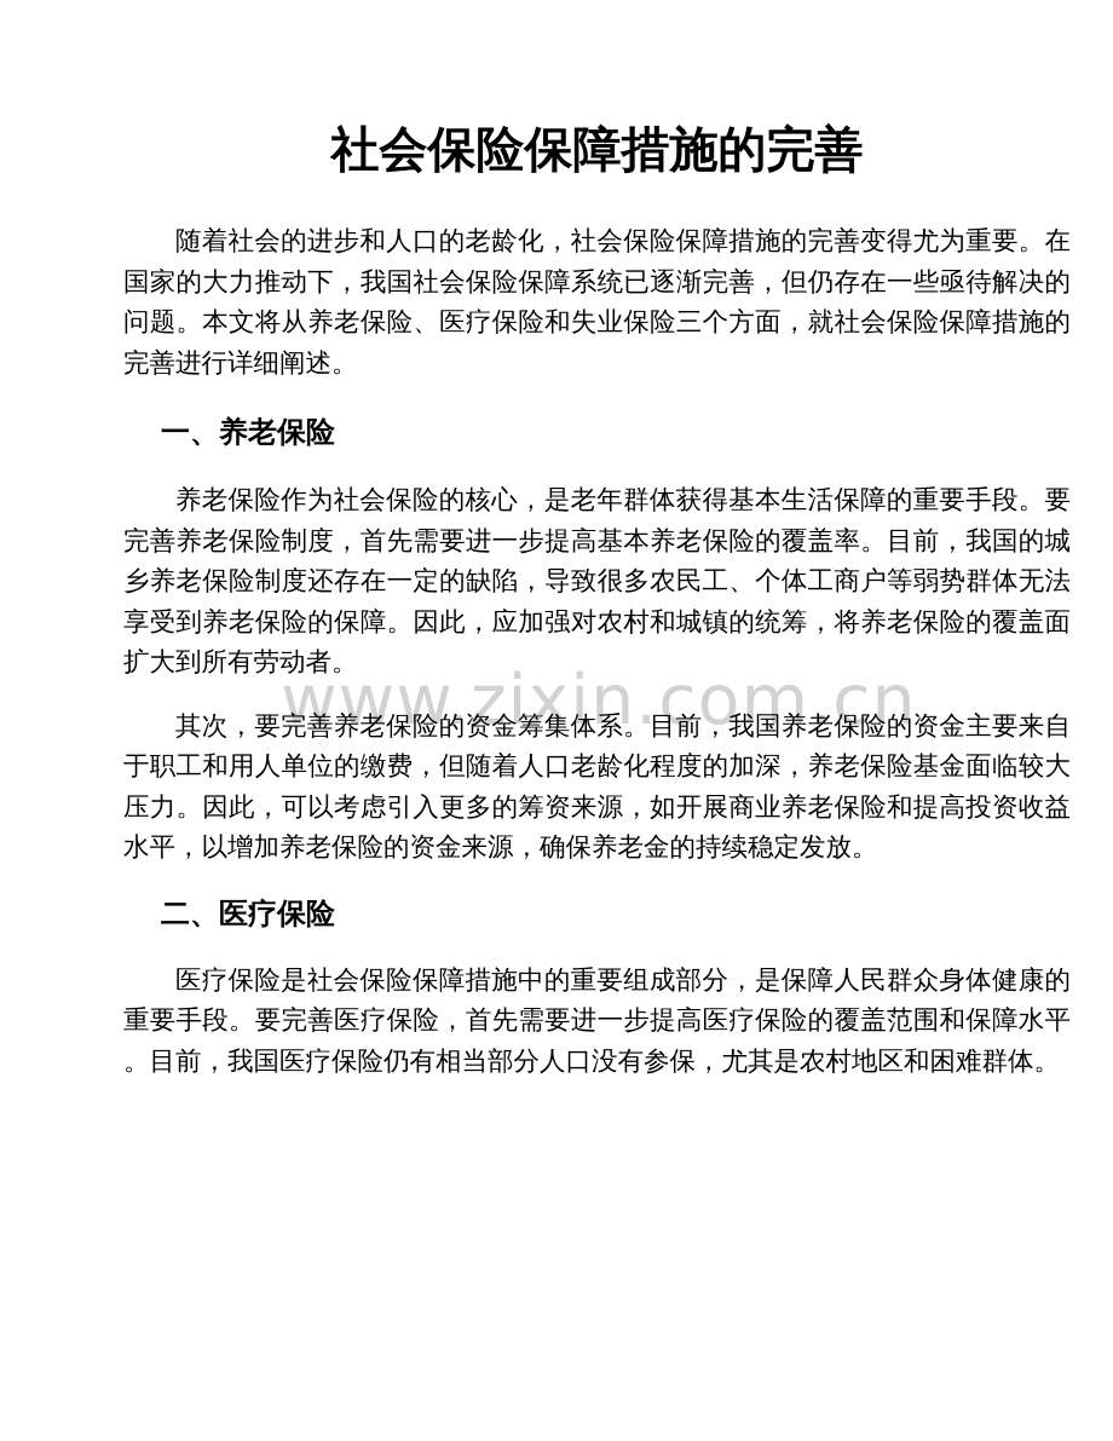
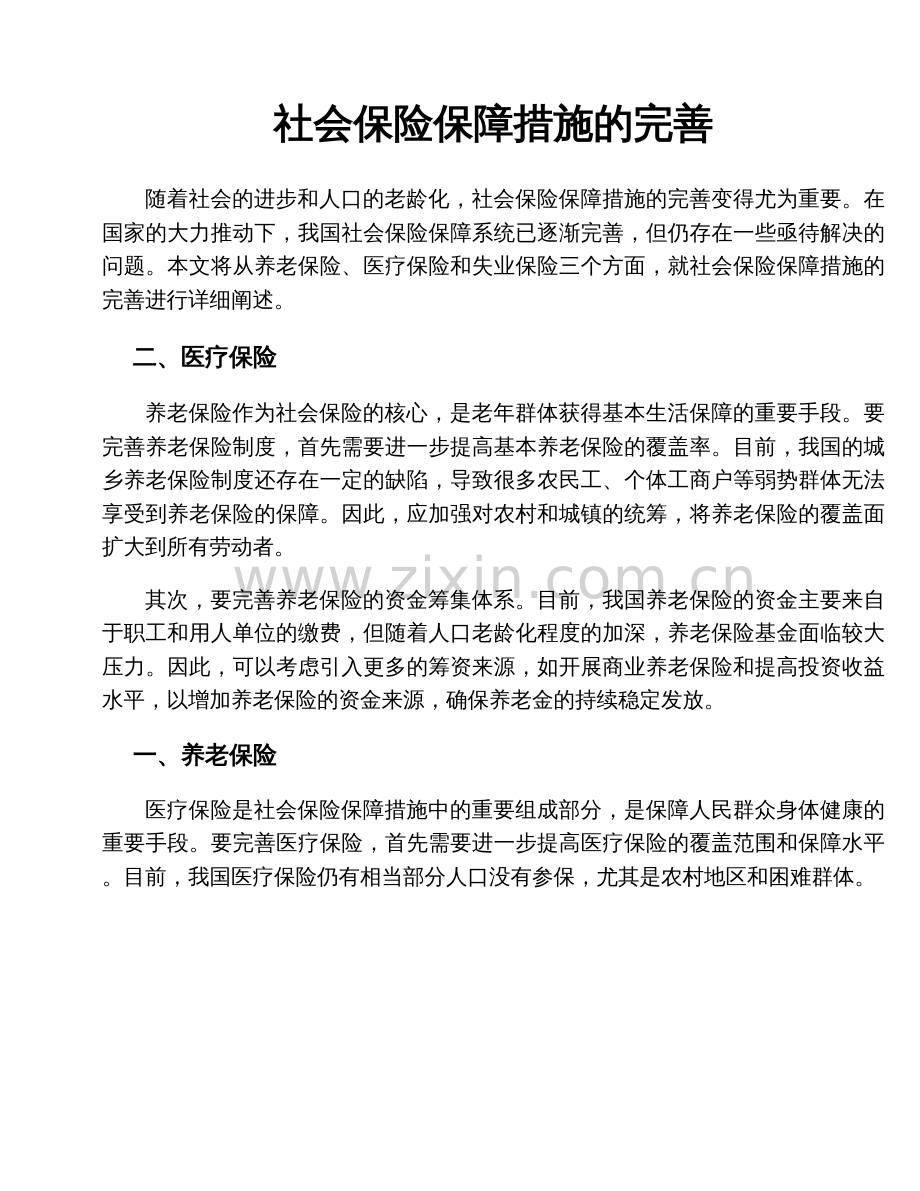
  www.zixin.com.cn
  社会保险保障措施的完善
  随着社会的进步和人口的老龄化，社会保险保障措施的完善变得尤为重要。在国家的大力推动下，我国社会保险保障系统已逐渐完善，但仍存在一些亟待解决的问题。本文将从养老保险、医疗保险和失业保险三个方面，就社会保险保障措施的完善进行详细阐述。
- 一、养老保险
+ 二、医疗保险
  养老保险作为社会保险的核心，是老年群体获得基本生活保障的重要手段。要完善养老保险制度，首先需要进一步提高基本养老保险的覆盖率。目前，我国的城乡养老保险制度还存在一定的缺陷，导致很多农民工、个体工商户等弱势群体无法享受到养老保险的保障。因此，应加强对农村和城镇的统筹，将养老保险的覆盖面扩大到所有劳动者。
  其次，要完善养老保险的资金筹集体系。目前，我国养老保险的资金主要来自于职工和用人单位的缴费，但随着人口老龄化程度的加深，养老保险基金面临较大压力。因此，可以考虑引入更多的筹资来源，如开展商业养老保险和提高投资收益水平，以增加养老保险的资金来源，确保养老金的持续稳定发放。
- 二、医疗保险
+ 一、养老保险
  医疗保险是社会保险保障措施中的重要组成部分，是保障人民群众身体健康的重要手段。要完善医疗保险，首先需要进一步提高医疗保险的覆盖范围和保障水平。目前，我国医疗保险仍有相当部分人口没有参保，尤其是农村地区和困难群体。
